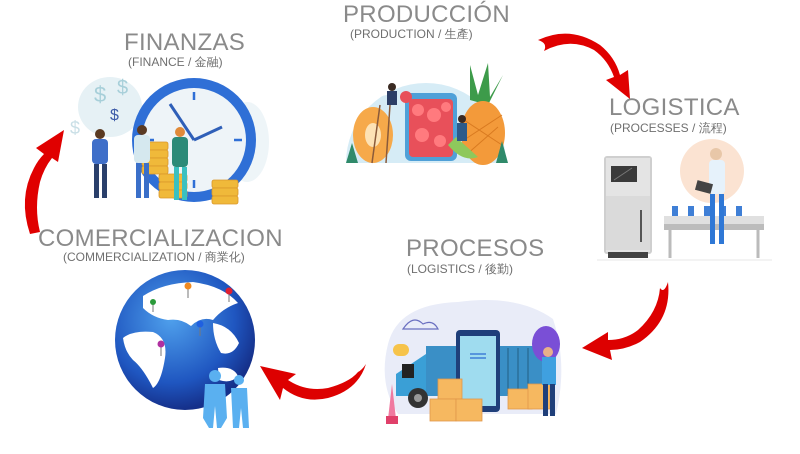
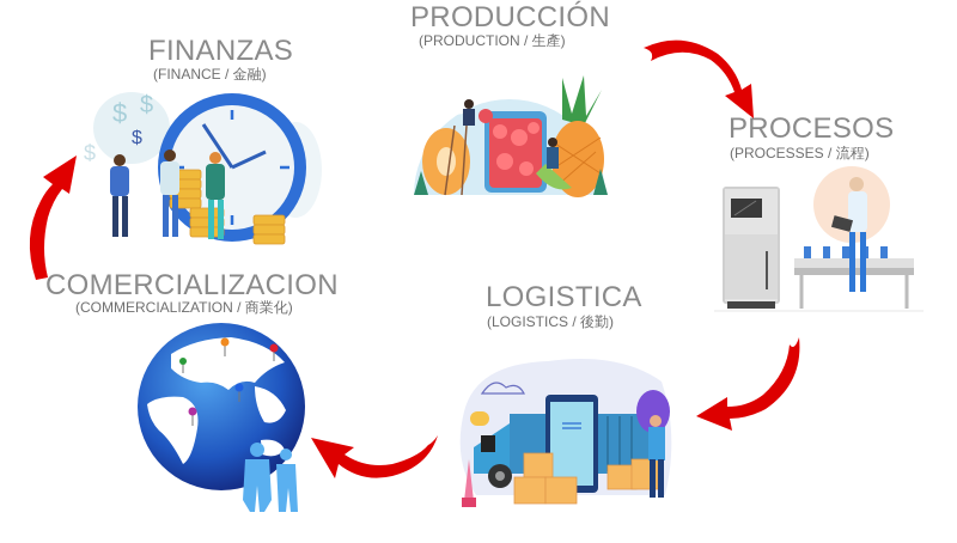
  FINANZAS
  (FINANCE / 金融)
  $
  $
  $
  $
  PRODUCCIÓN
  (PRODUCTION / 生產)
- LOGISTICA
+ PROCESOS
  (PROCESSES / 流程)
- PROCESOS
+ LOGISTICA
  (LOGISTICS / 後勤)
  COMERCIALIZACION
  (COMMERCIALIZATION / 商業化)
